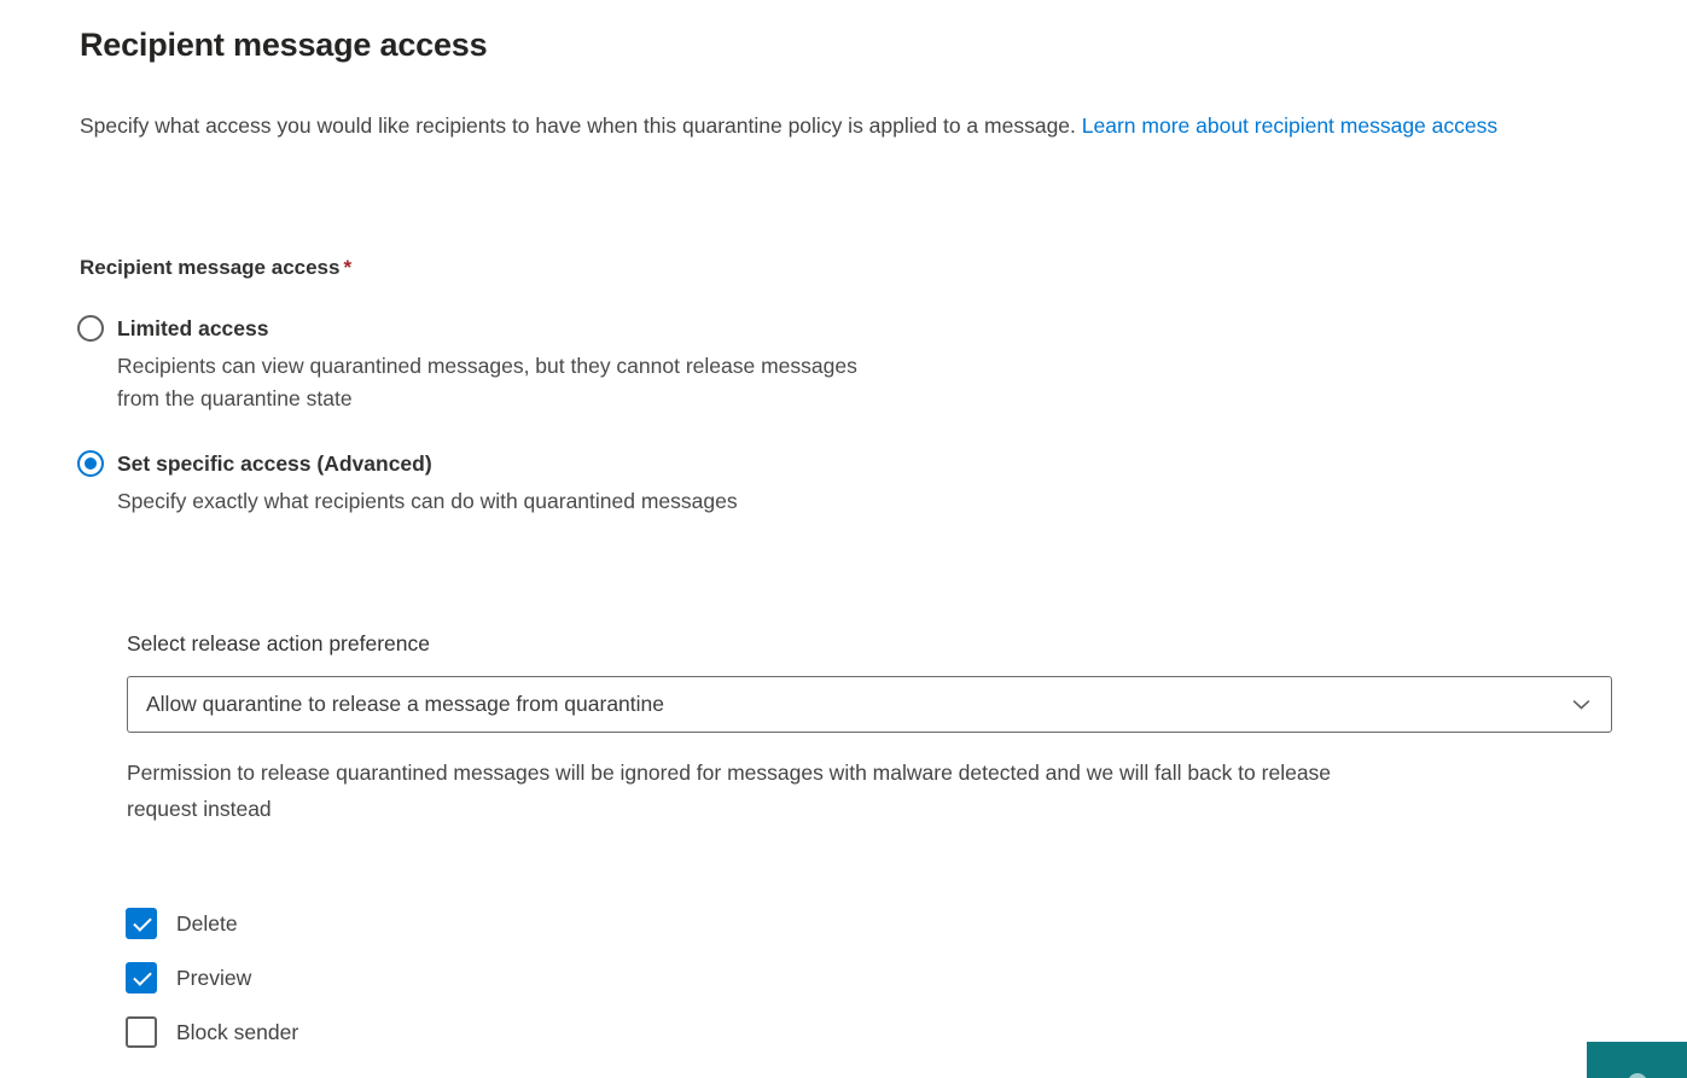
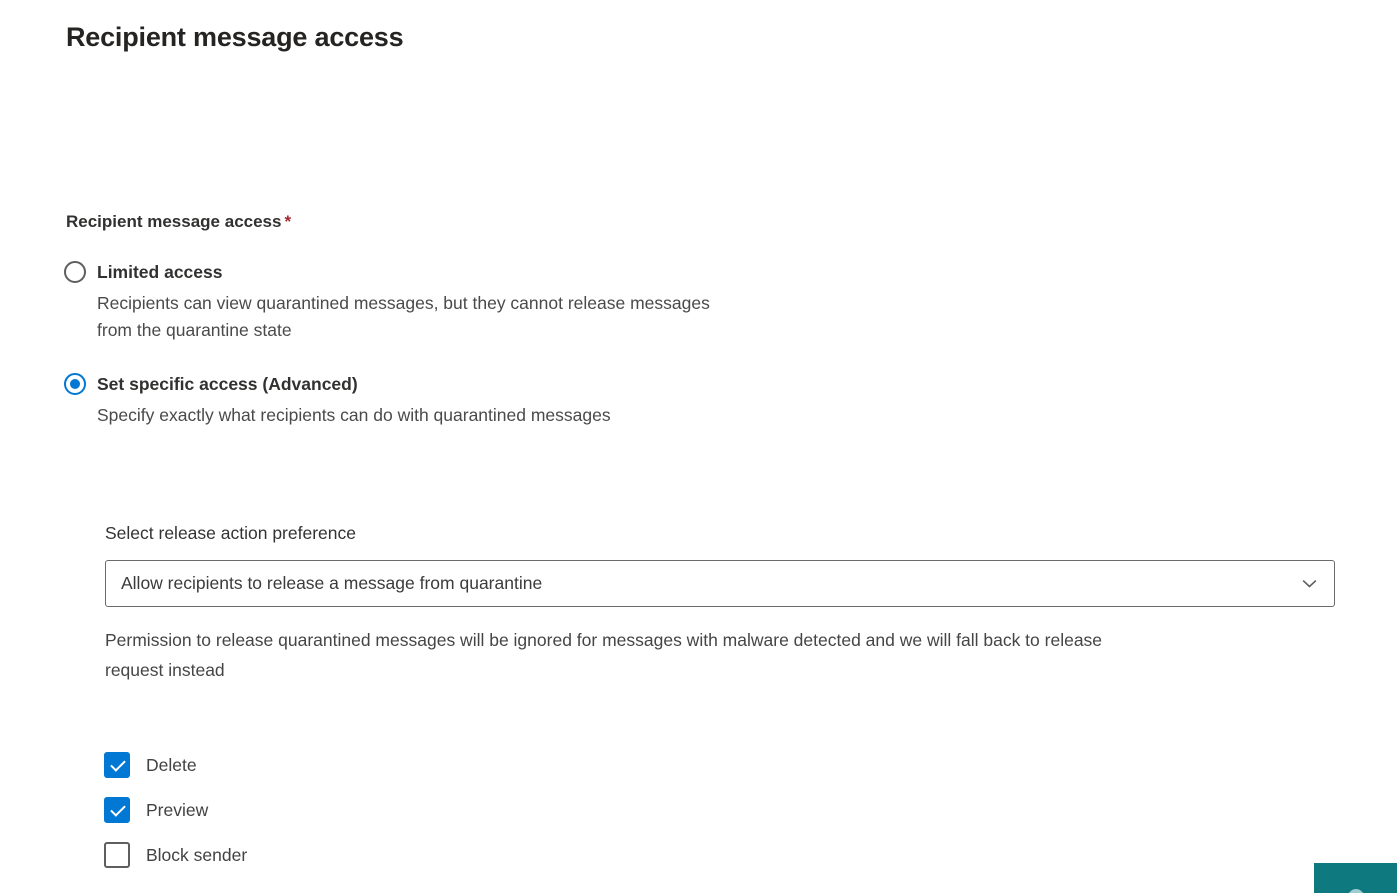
  Recipient message access
- Specify what access you would like recipients to have when this quarantine policy is applied to a message. Learn more about recipient message access
  Recipient message access *
  Limited access
  Recipients can view quarantined messages, but they cannot release messages
  from the quarantine state
  Set specific access (Advanced)
  Specify exactly what recipients can do with quarantined messages
  Select release action preference
- Allow quarantine to release a message from quarantine
+ Allow recipients to release a message from quarantine
  Permission to release quarantined messages will be ignored for messages with malware detected and we will fall back to release
  request instead
  Delete
  Preview
  Block sender
